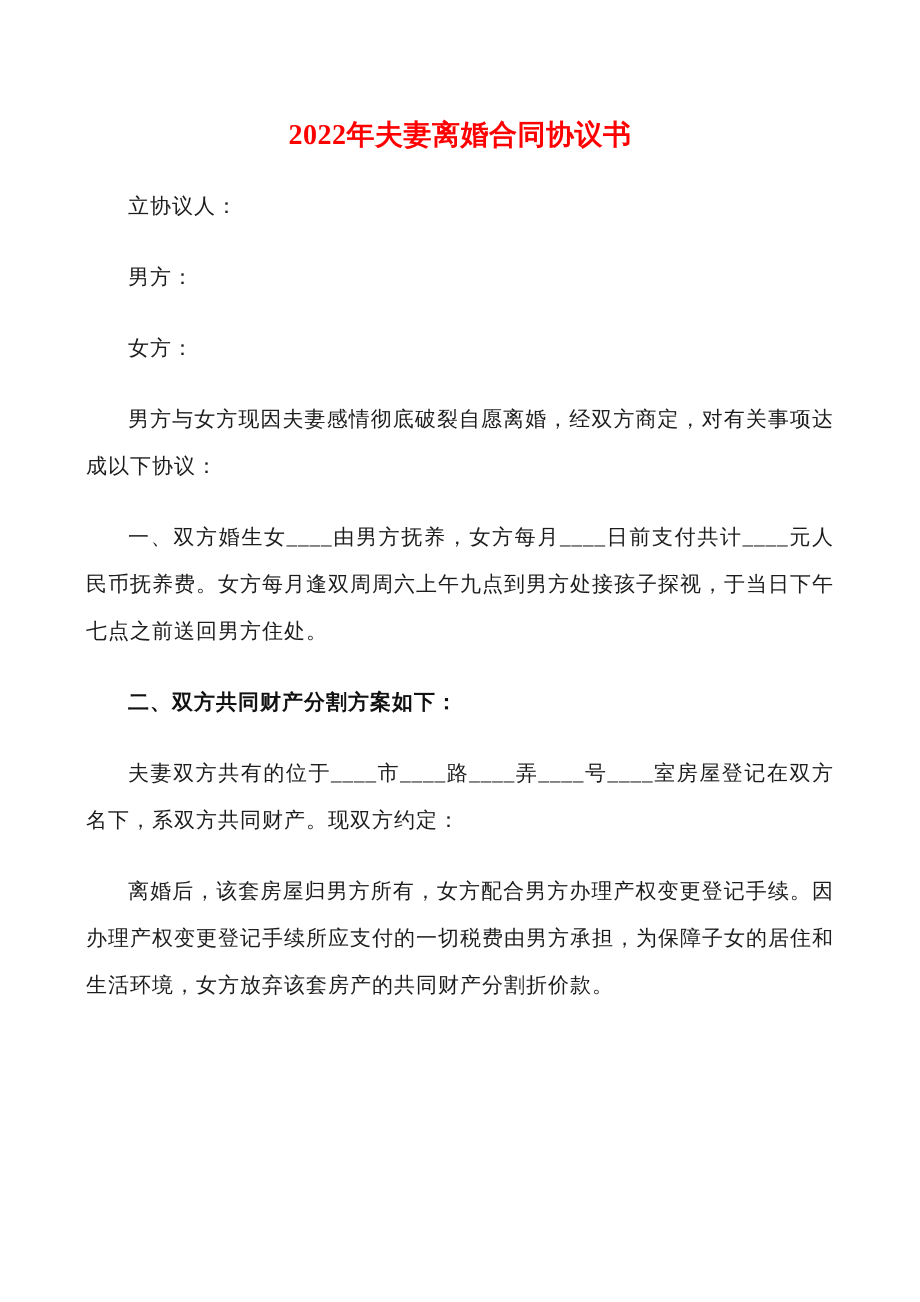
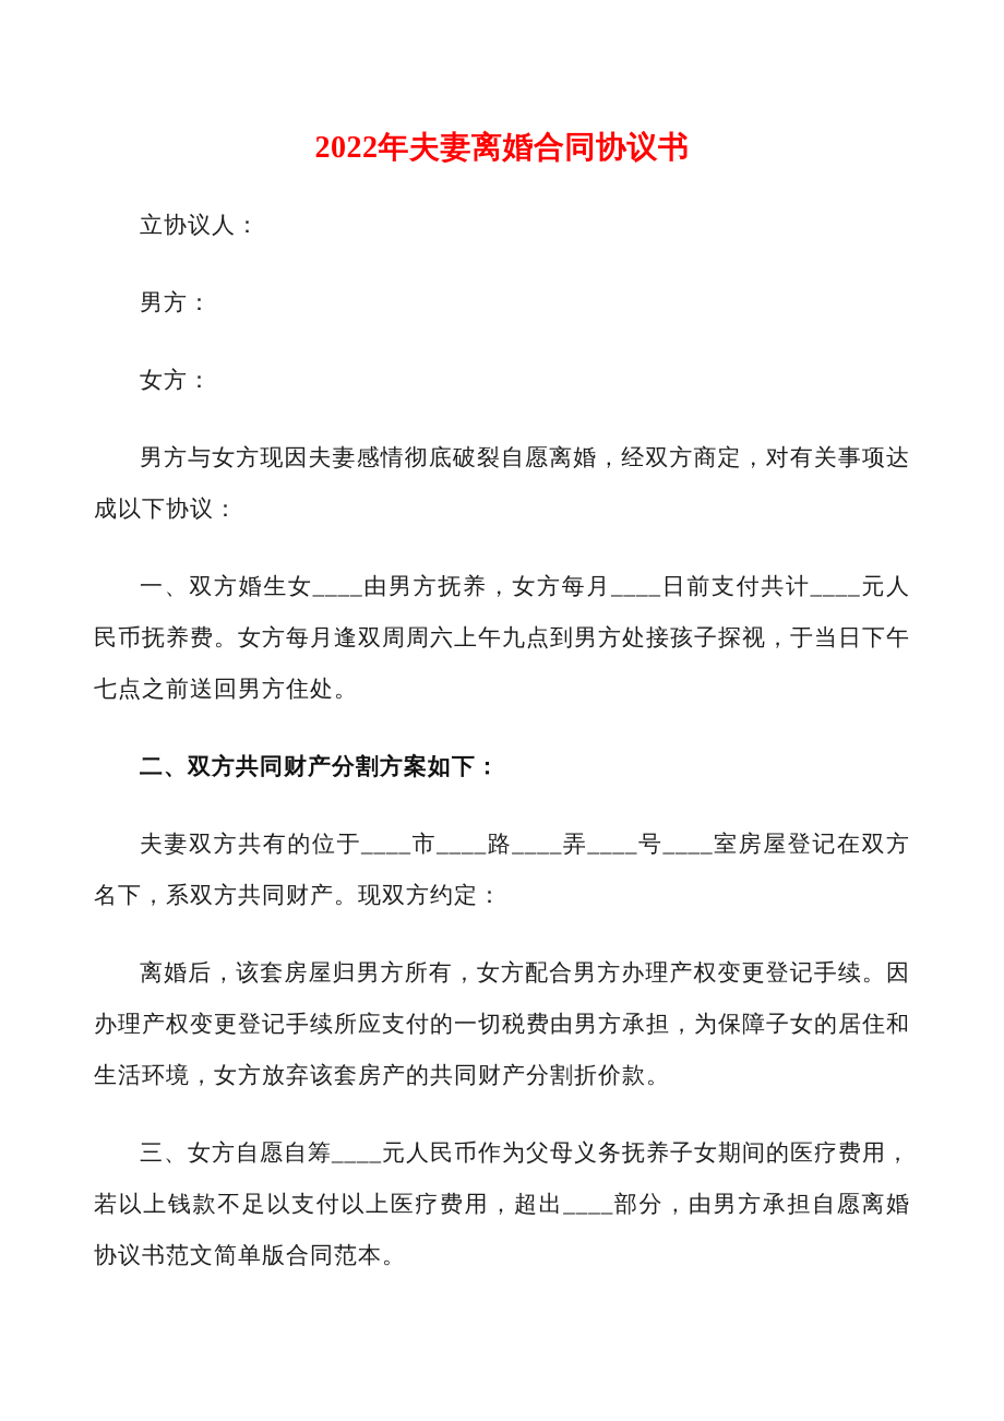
  2022年夫妻离婚合同协议书
  立协议人：
  男方：
  女方：
  男方与女方现因夫妻感情彻底破裂自愿离婚，经双方商定，对有关事项达成以下协议：
  一、双方婚生女____由男方抚养，女方每月____日前支付共计____元人民币抚养费。女方每月逢双周周六上午九点到男方处接孩子探视，于当日下午七点之前送回男方住处。
  二、双方共同财产分割方案如下：
  夫妻双方共有的位于____市____路____弄____号____室房屋登记在双方名下，系双方共同财产。现双方约定：
  离婚后，该套房屋归男方所有，女方配合男方办理产权变更登记手续。因办理产权变更登记手续所应支付的一切税费由男方承担，为保障子女的居住和生活环境，女方放弃该套房产的共同财产分割折价款。
+ 三、女方自愿自筹____元人民币作为父母义务抚养子女期间的医疗费用，若以上钱款不足以支付以上医疗费用，超出____部分，由男方承担自愿离婚协议书范文简单版合同范本。
